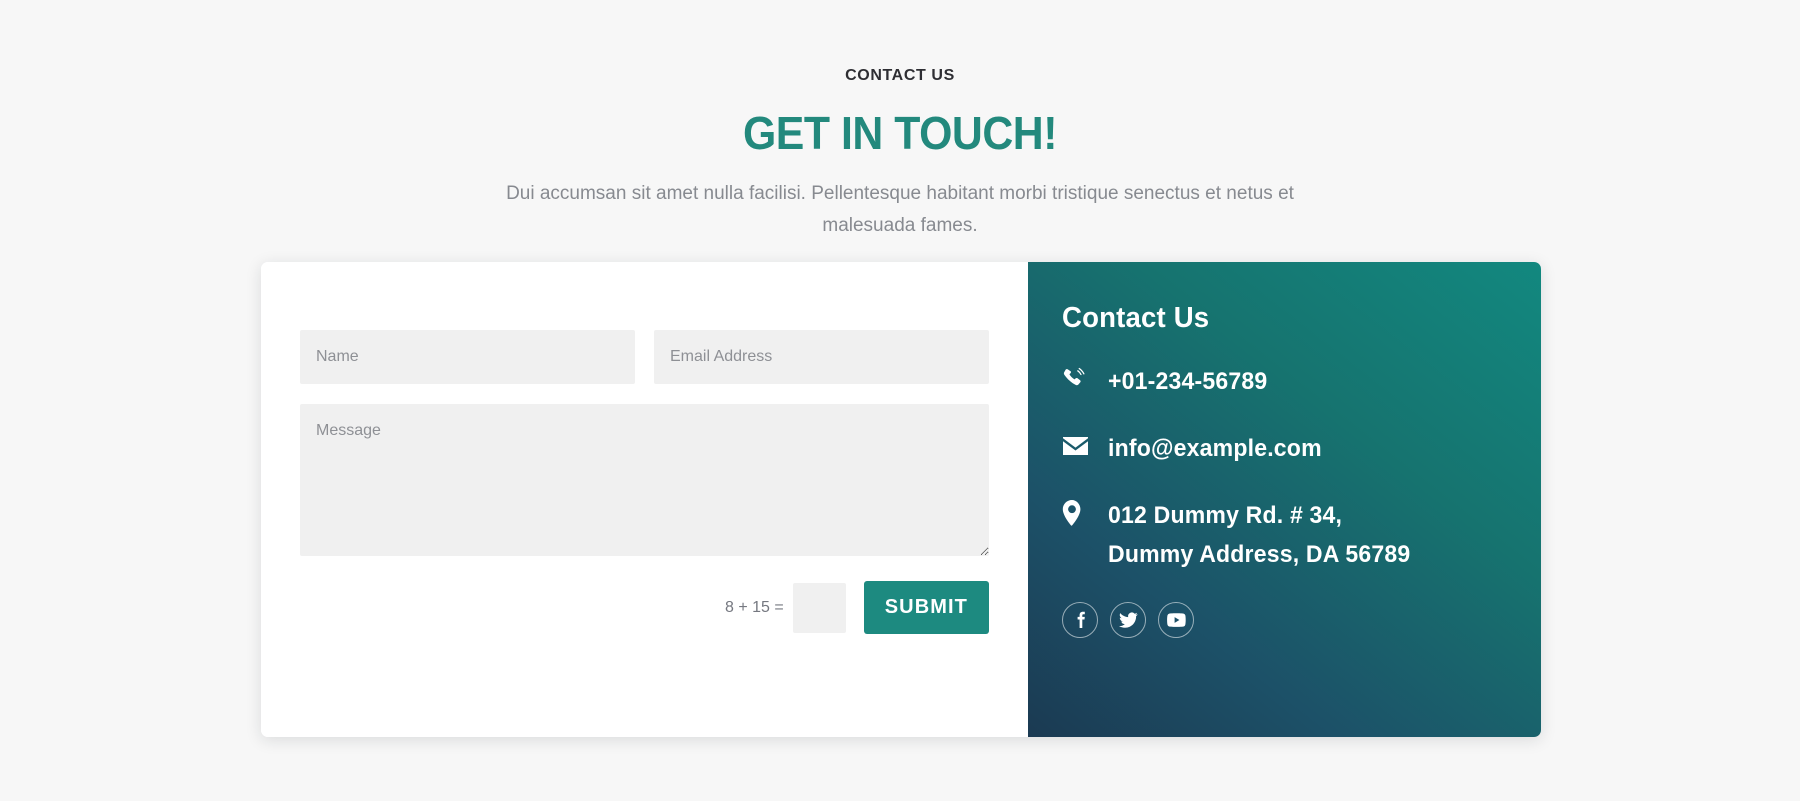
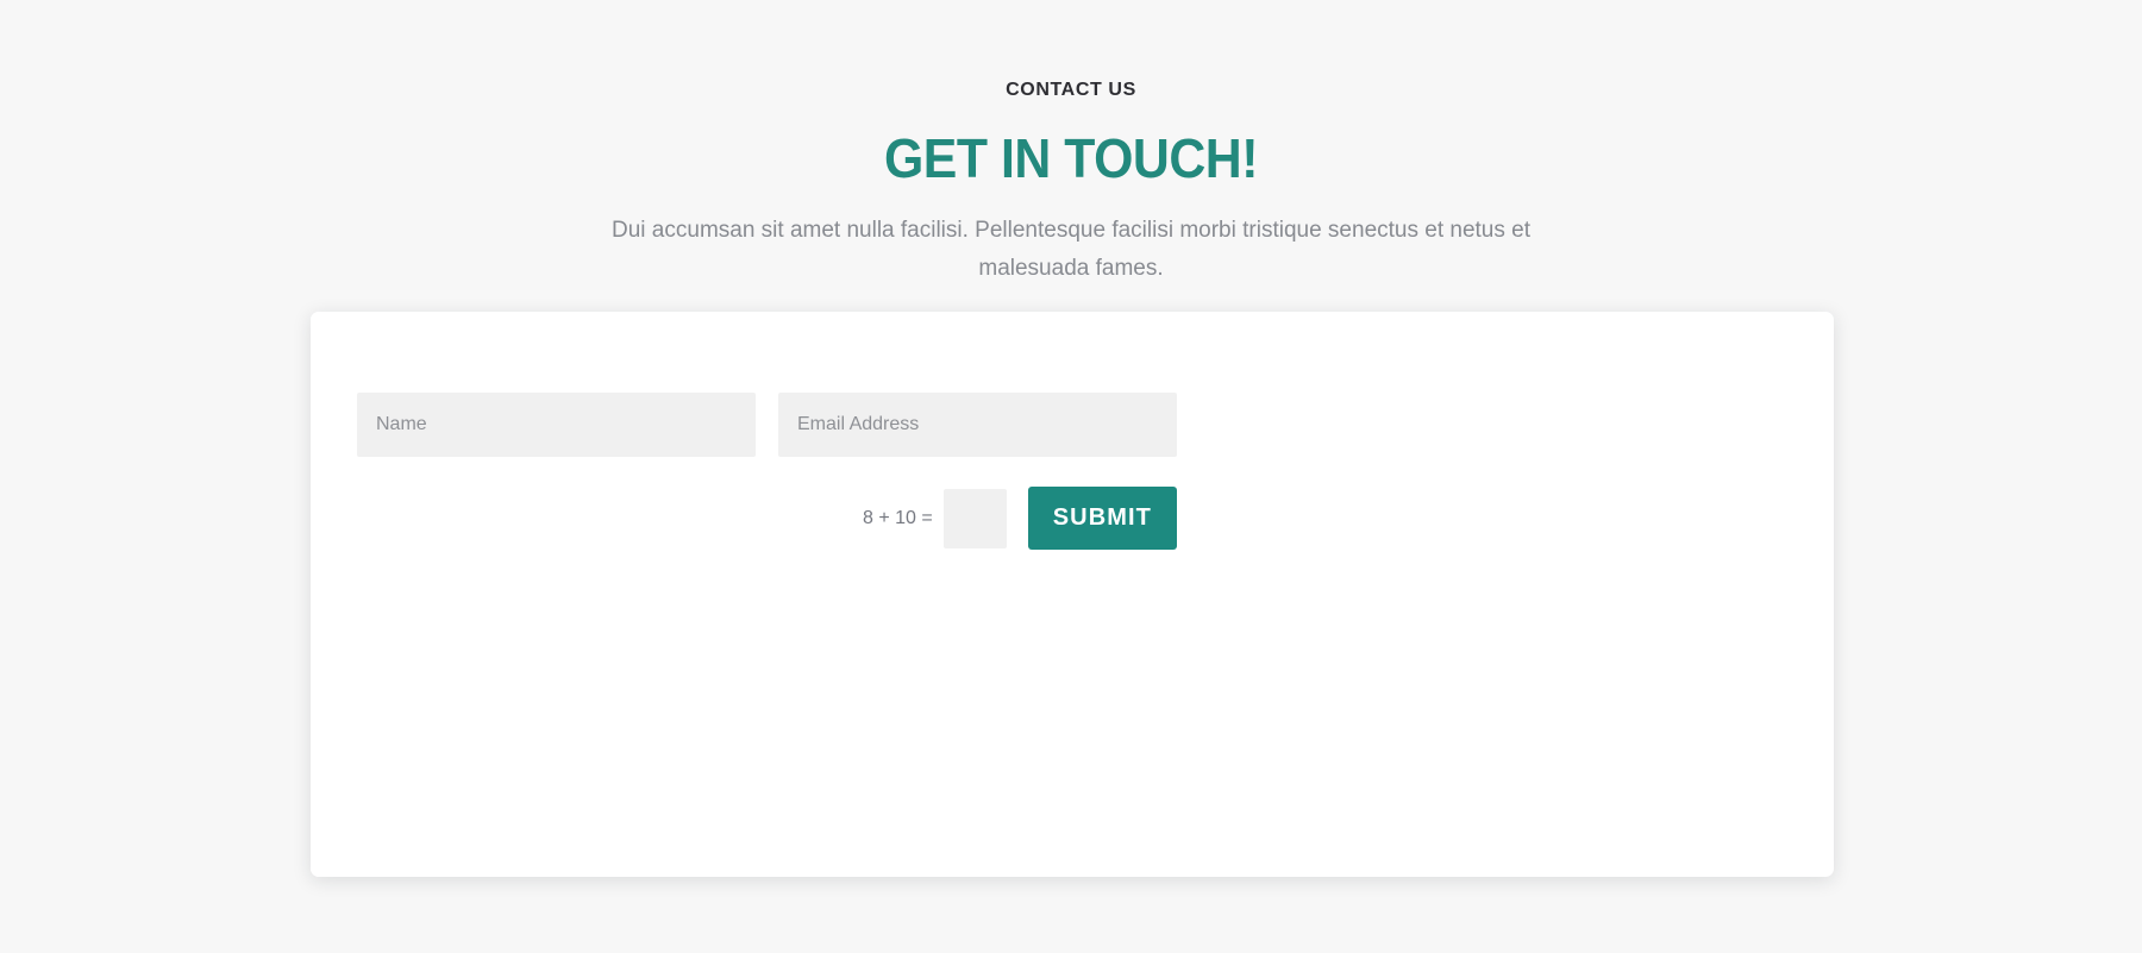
  CONTACT US
  GET IN TOUCH!
- Dui accumsan sit amet nulla facilisi. Pellentesque habitant morbi tristique senectus et netus et malesuada fames.
+ Dui accumsan sit amet nulla facilisi. Pellentesque facilisi morbi tristique senectus et netus et malesuada fames.
  Name
  Email Address
- Message
- 8 + 15 =
+ 8 + 10 =
  SUBMIT
- Contact Us
- +01-234-56789
- info@example.com
- 012 Dummy Rd. # 34,
- Dummy Address, DA 56789
